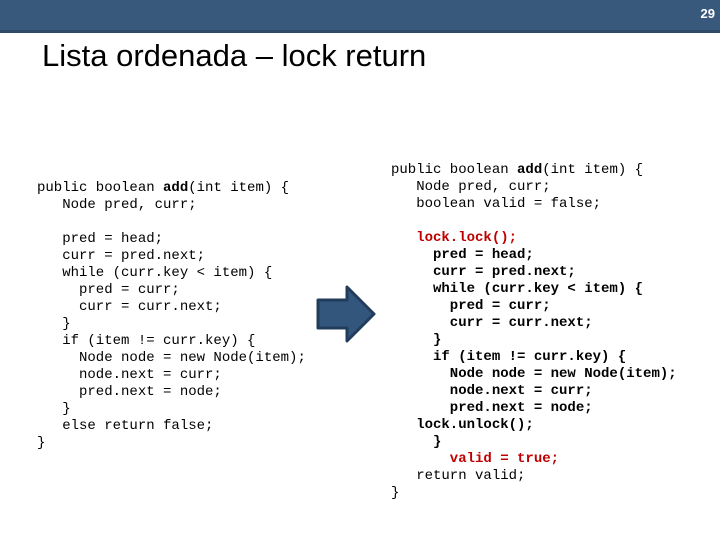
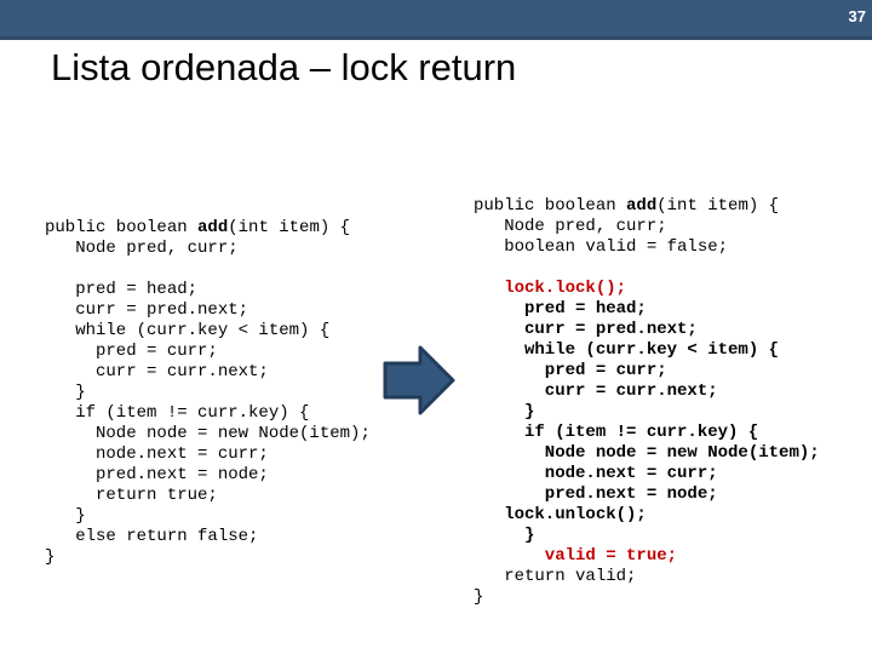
- 29
+ 37
  Lista ordenada – lock return
  public boolean add(int item) {
  Node pred, curr;
  pred = head;
  curr = pred.next;
  while (curr.key < item) {
  pred = curr;
  curr = curr.next;
  }
  if (item != curr.key) {
  Node node = new Node(item);
  node.next = curr;
  pred.next = node;
+ return true;
  }
  else return false;
  }
  public boolean add(int item) {
  Node pred, curr;
  boolean valid = false;
  lock.lock();
  pred = head;
  curr = pred.next;
  while (curr.key < item) {
  pred = curr;
  curr = curr.next;
  }
  if (item != curr.key) {
  Node node = new Node(item);
  node.next = curr;
  pred.next = node;
  lock.unlock();
  }
  valid = true;
  return valid;
  }
